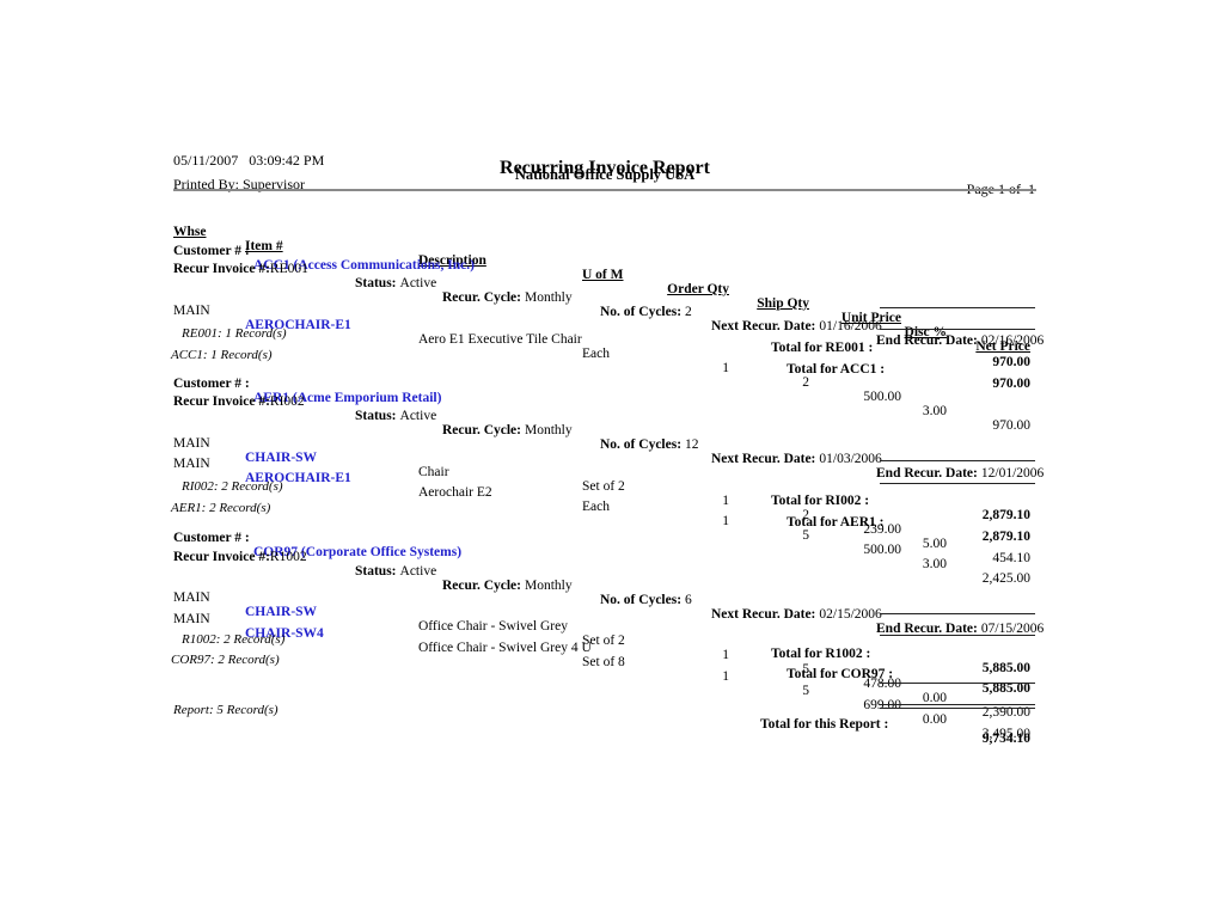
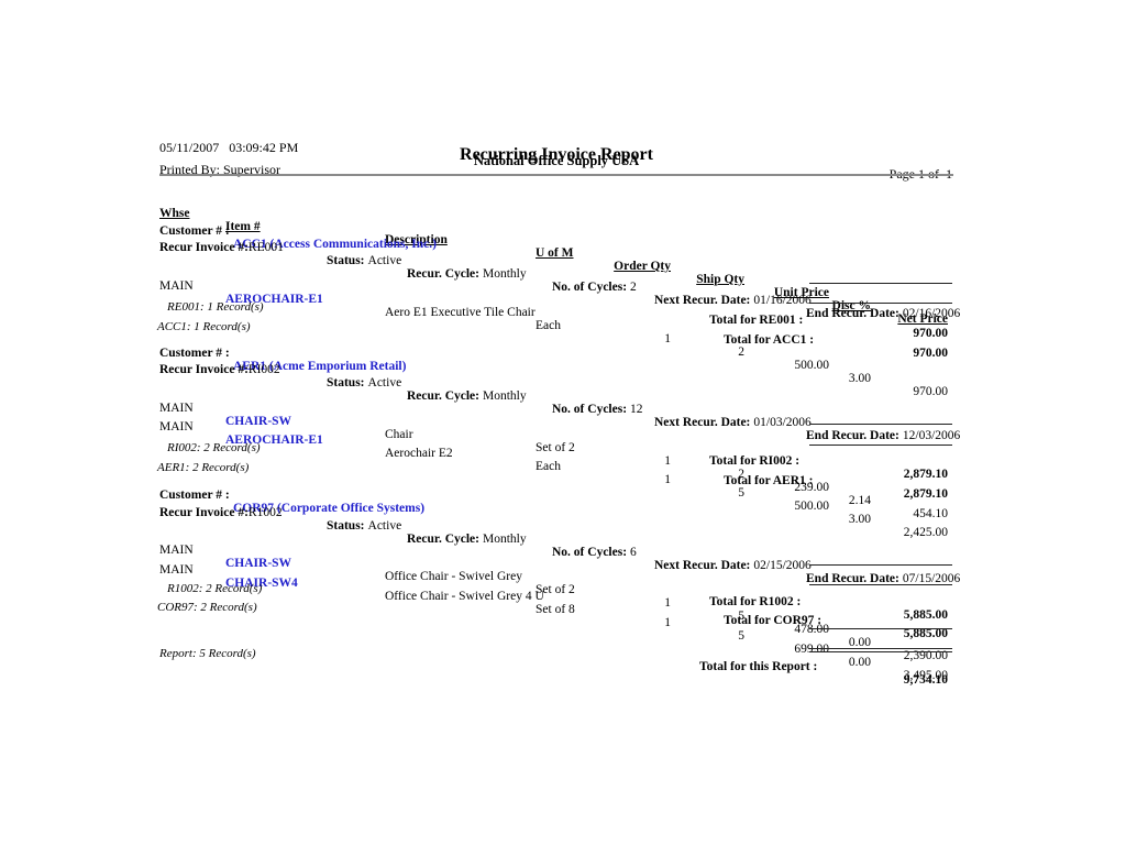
  05/11/2007 03:09:42 PM
  National Office Supply USA
  Page 1 of 1
  Printed By: Supervisor
  Recurring Invoice Report
  Whse
  Item #
  Description
  U of M
  Order Qty
  Ship Qty
  Unit Price
  Disc %
  Net Price
  Customer # :
  ACC1 (Access Communications, Inc.)
  Recur Invoice #:RE001
  Status: Active
  Recur. Cycle: Monthly
  No. of Cycles: 2
  Next Recur. Date: 01/16/2006
  End Recur. Date: 02/16/2006
  MAIN
  AEROCHAIR-E1
  Aero E1 Executive Tile Chair
  Each
  1
  2
  500.00
  3.00
  970.00
  RE001: 1 Record(s)
  Total for RE001 :
  970.00
  ACC1: 1 Record(s)
  Total for ACC1 :
  970.00
  Customer # :
  AER1 (Acme Emporium Retail)
  Recur Invoice #:RI002
  Status: Active
  Recur. Cycle: Monthly
  No. of Cycles: 12
  Next Recur. Date: 01/03/2006
- End Recur. Date: 12/01/2006
+ End Recur. Date: 12/03/2006
  MAIN
  CHAIR-SW
  Chair
  Set of 2
  1
  2
  239.00
- 5.00
+ 2.14
  454.10
  MAIN
  AEROCHAIR-E1
  Aerochair E2
  Each
  1
  5
  500.00
  3.00
  2,425.00
  RI002: 2 Record(s)
  Total for RI002 :
  2,879.10
  AER1: 2 Record(s)
  Total for AER1 :
  2,879.10
  Customer # :
  COR97 (Corporate Office Systems)
  Recur Invoice #:R1002
  Status: Active
  Recur. Cycle: Monthly
  No. of Cycles: 6
  Next Recur. Date: 02/15/2006
  End Recur. Date: 07/15/2006
  MAIN
  CHAIR-SW
  Office Chair - Swivel Grey
  Set of 2
  1
  5
  478.00
  0.00
  2,390.00
  MAIN
  CHAIR-SW4
  Office Chair - Swivel Grey 4 U
  Set of 8
  1
  5
  699.00
  0.00
  3,495.00
  R1002: 2 Record(s)
  Total for R1002 :
  5,885.00
  COR97: 2 Record(s)
  Total for COR97 :
  5,885.00
  Report: 5 Record(s)
  Total for this Report :
  9,734.10
